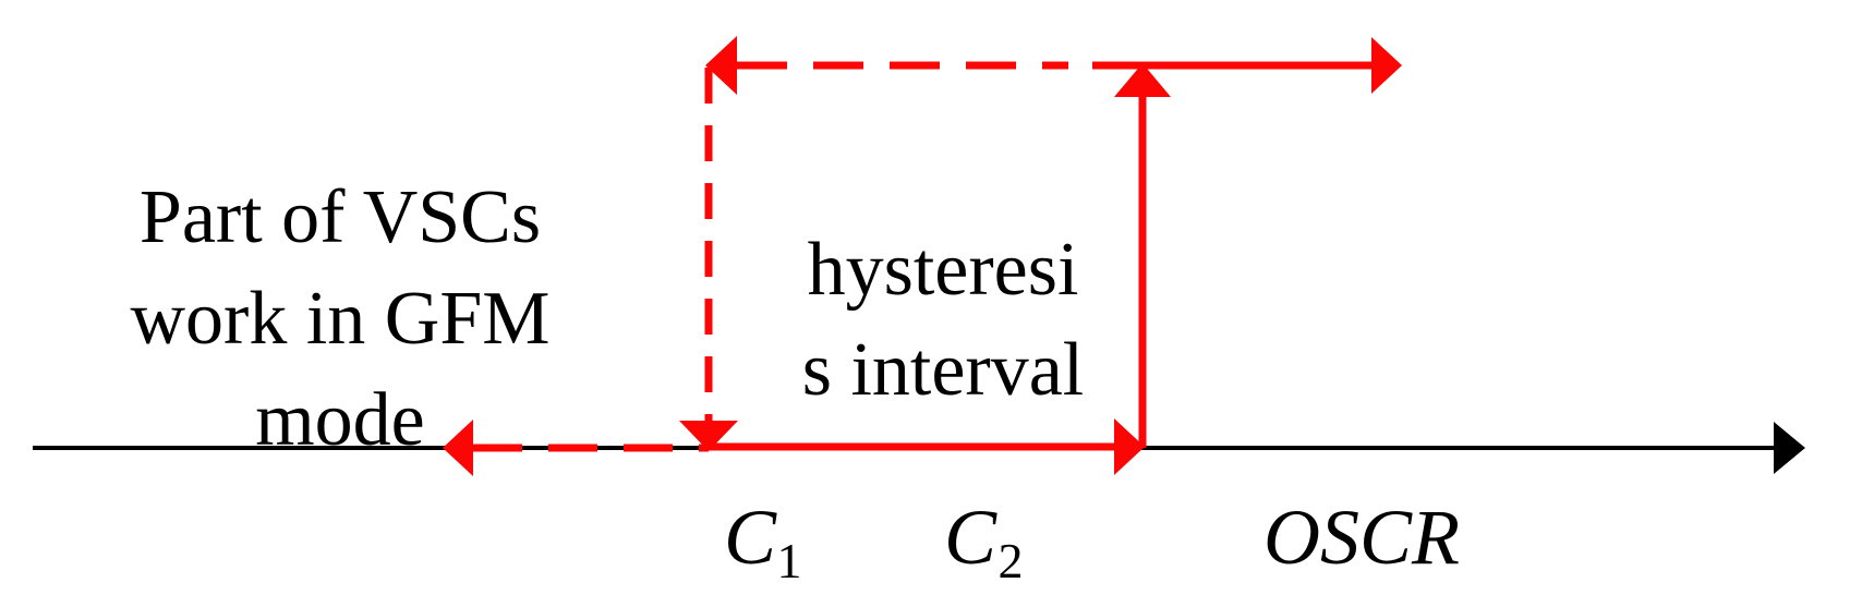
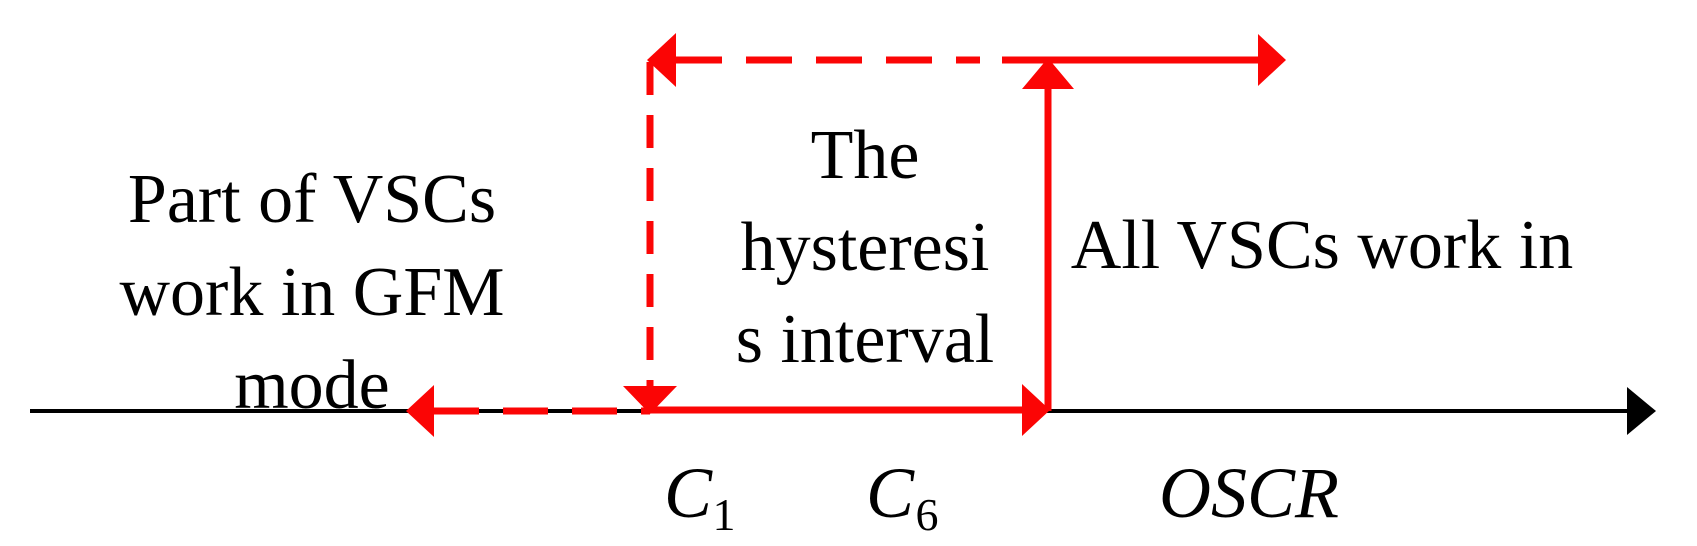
  Part of VSCs
  work in GFM
  mode
+ The
  hysteresi
  s interval
+ All VSCs work in
  C
  1
  C
- 2
+ 6
  OSCR
